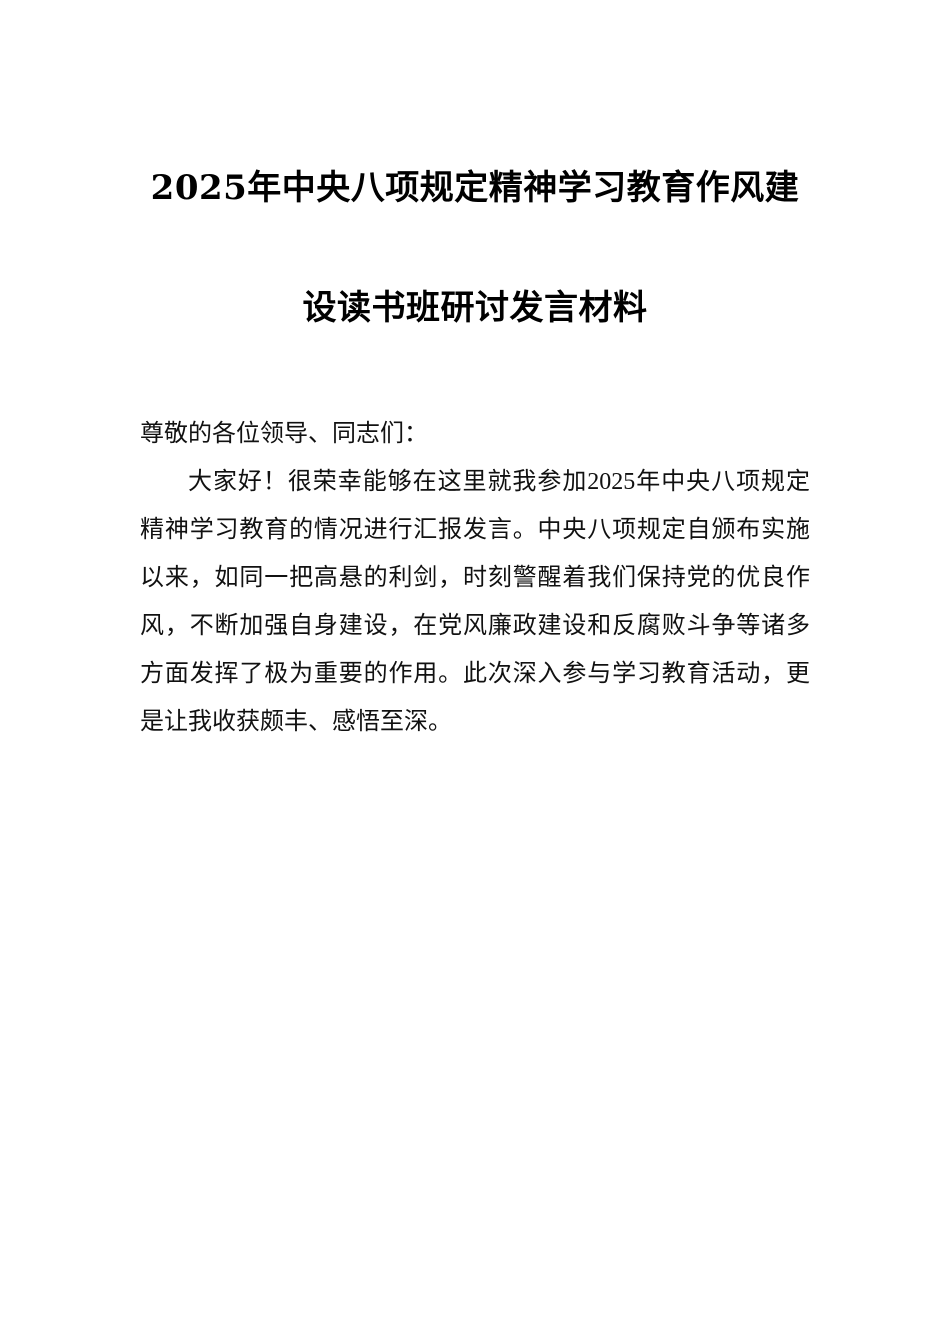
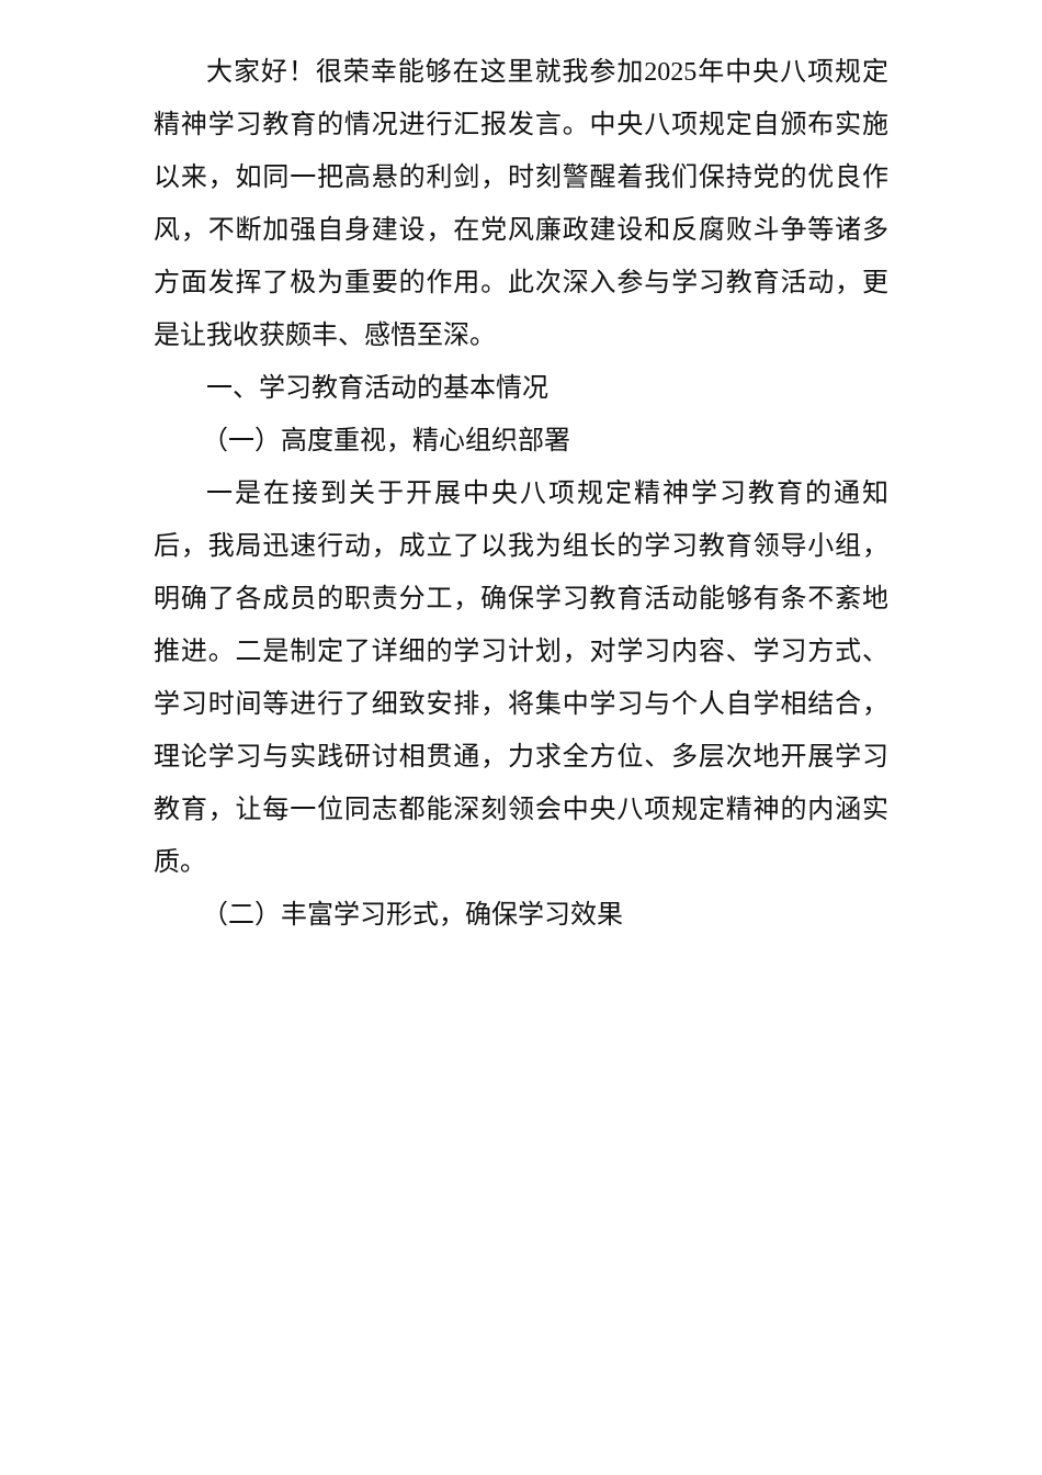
- 2025年中央八项规定精神学习教育作风建设读书班研讨发言材料
- 尊敬的各位领导、同志们：
  大家好！很荣幸能够在这里就我参加2025年中央八项规定精神学习教育的情况进行汇报发言。中央八项规定自颁布实施以来，如同一把高悬的利剑，时刻警醒着我们保持党的优良作风，不断加强自身建设，在党风廉政建设和反腐败斗争等诸多方面发挥了极为重要的作用。此次深入参与学习教育活动，更是让我收获颇丰、感悟至深。
+ 一、学习教育活动的基本情况
+ （一）高度重视，精心组织部署
+ 一是在接到关于开展中央八项规定精神学习教育的通知后，我局迅速行动，成立了以我为组长的学习教育领导小组，明确了各成员的职责分工，确保学习教育活动能够有条不紊地推进。二是制定了详细的学习计划，对学习内容、学习方式、学习时间等进行了细致安排，将集中学习与个人自学相结合，理论学习与实践研讨相贯通，力求全方位、多层次地开展学习教育，让每一位同志都能深刻领会中央八项规定精神的内涵实质。
+ （二）丰富学习形式，确保学习效果
